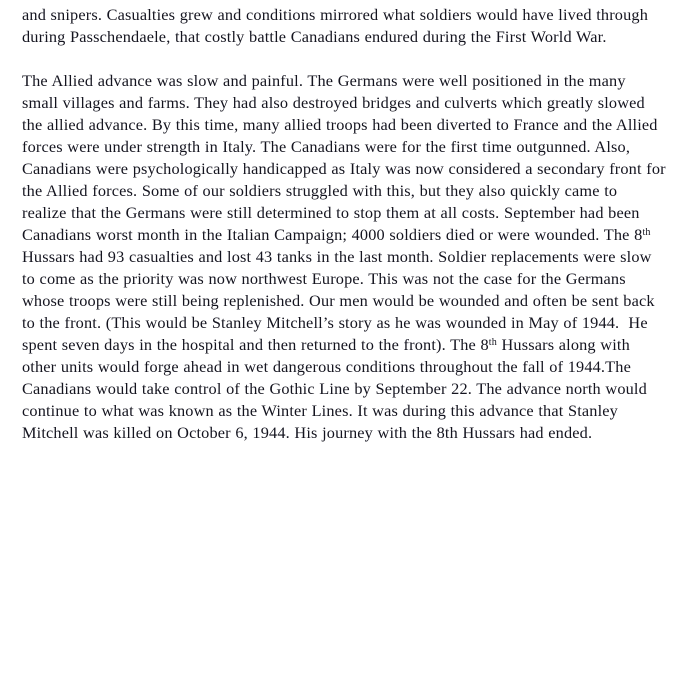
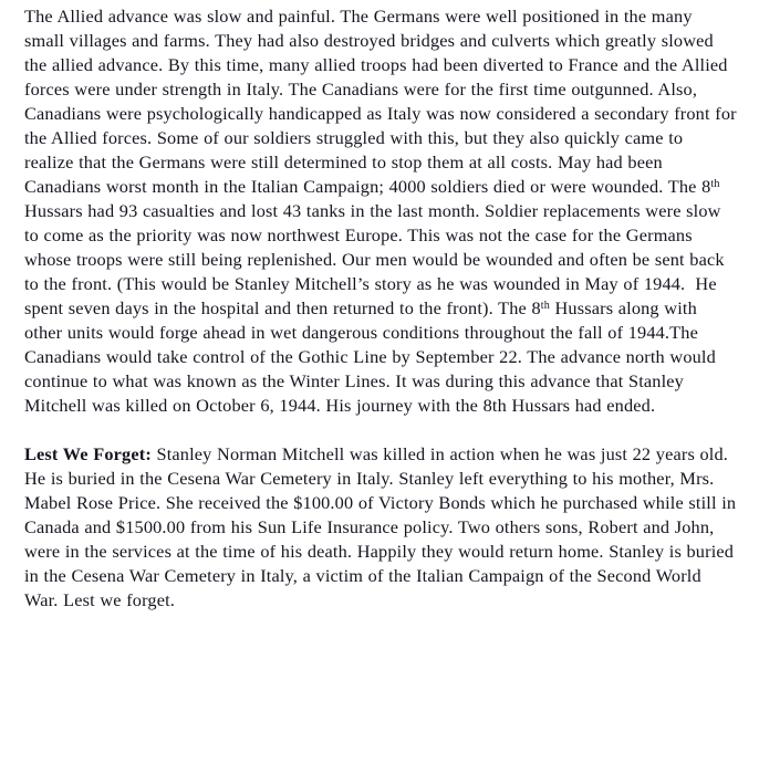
- and snipers. Casualties grew and conditions mirrored what soldiers would have lived through during Passchendaele, that costly battle Canadians endured during the First World War.
- The Allied advance was slow and painful. The Germans were well positioned in the many small villages and farms. They had also destroyed bridges and culverts which greatly slowed the allied advance. By this time, many allied troops had been diverted to France and the Allied forces were under strength in Italy. The Canadians were for the first time outgunned. Also, Canadians were psychologically handicapped as Italy was now considered a secondary front for the Allied forces. Some of our soldiers struggled with this, but they also quickly came to realize that the Germans were still determined to stop them at all costs. September had been Canadians worst month in the Italian Campaign; 4000 soldiers died or were wounded. The 8th Hussars had 93 casualties and lost 43 tanks in the last month. Soldier replacements were slow to come as the priority was now northwest Europe. This was not the case for the Germans whose troops were still being replenished. Our men would be wounded and often be sent back to the front. (This would be Stanley Mitchell’s story as he was wounded in May of 1944. He spent seven days in the hospital and then returned to the front). The 8th Hussars along with other units would forge ahead in wet dangerous conditions throughout the fall of 1944.The Canadians would take control of the Gothic Line by September 22. The advance north would continue to what was known as the Winter Lines. It was during this advance that Stanley Mitchell was killed on October 6, 1944. His journey with the 8th Hussars had ended.
+ The Allied advance was slow and painful. The Germans were well positioned in the many small villages and farms. They had also destroyed bridges and culverts which greatly slowed the allied advance. By this time, many allied troops had been diverted to France and the Allied forces were under strength in Italy. The Canadians were for the first time outgunned. Also, Canadians were psychologically handicapped as Italy was now considered a secondary front for the Allied forces. Some of our soldiers struggled with this, but they also quickly came to realize that the Germans were still determined to stop them at all costs. May had been Canadians worst month in the Italian Campaign; 4000 soldiers died or were wounded. The 8th Hussars had 93 casualties and lost 43 tanks in the last month. Soldier replacements were slow to come as the priority was now northwest Europe. This was not the case for the Germans whose troops were still being replenished. Our men would be wounded and often be sent back to the front. (This would be Stanley Mitchell’s story as he was wounded in May of 1944. He spent seven days in the hospital and then returned to the front). The 8th Hussars along with other units would forge ahead in wet dangerous conditions throughout the fall of 1944.The Canadians would take control of the Gothic Line by September 22. The advance north would continue to what was known as the Winter Lines. It was during this advance that Stanley Mitchell was killed on October 6, 1944. His journey with the 8th Hussars had ended.
+ Lest We Forget: Stanley Norman Mitchell was killed in action when he was just 22 years old. He is buried in the Cesena War Cemetery in Italy. Stanley left everything to his mother, Mrs. Mabel Rose Price. She received the $100.00 of Victory Bonds which he purchased while still in Canada and $1500.00 from his Sun Life Insurance policy. Two others sons, Robert and John, were in the services at the time of his death. Happily they would return home. Stanley is buried in the Cesena War Cemetery in Italy, a victim of the Italian Campaign of the Second World War. Lest we forget.
